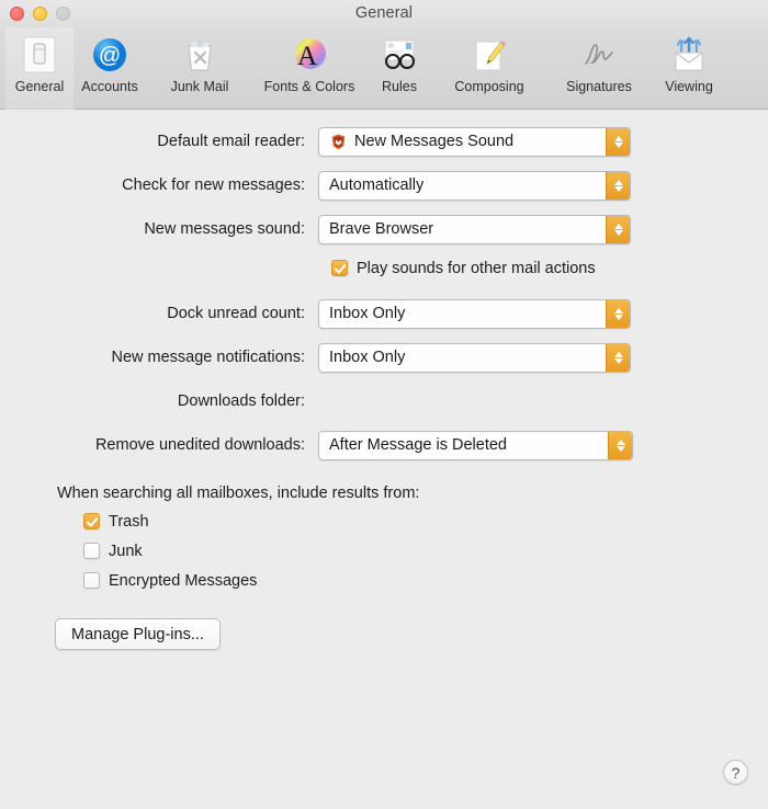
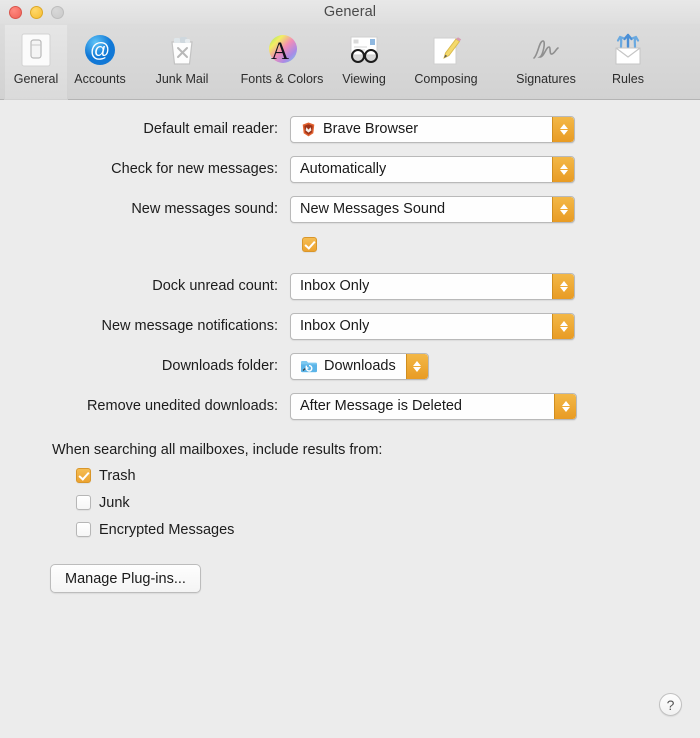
  General
  General
  @
  Accounts
  Junk Mail
  A
  Fonts & Colors
- Rules
+ Viewing
  Composing
  Signatures
- Viewing
+ Rules
  Default email reader:
- New Messages Sound
+ Brave Browser
  Check for new messages:
  Automatically
  New messages sound:
- Brave Browser
+ New Messages Sound
- Play sounds for other mail actions
  Dock unread count:
  Inbox Only
  New message notifications:
  Inbox Only
  Downloads folder:
+ Downloads
  Remove unedited downloads:
  After Message is Deleted
  When searching all mailboxes, include results from:
  Trash
  Junk
  Encrypted Messages
  Manage Plug-ins...
  ?
